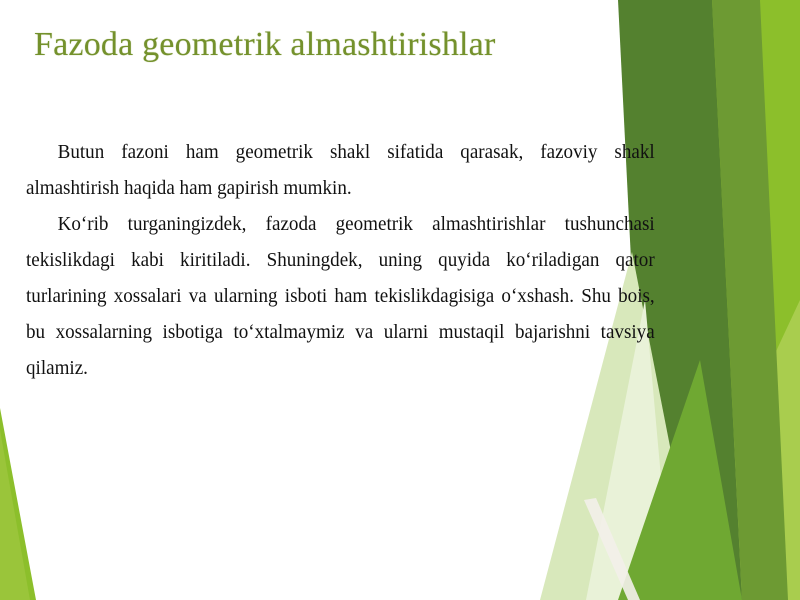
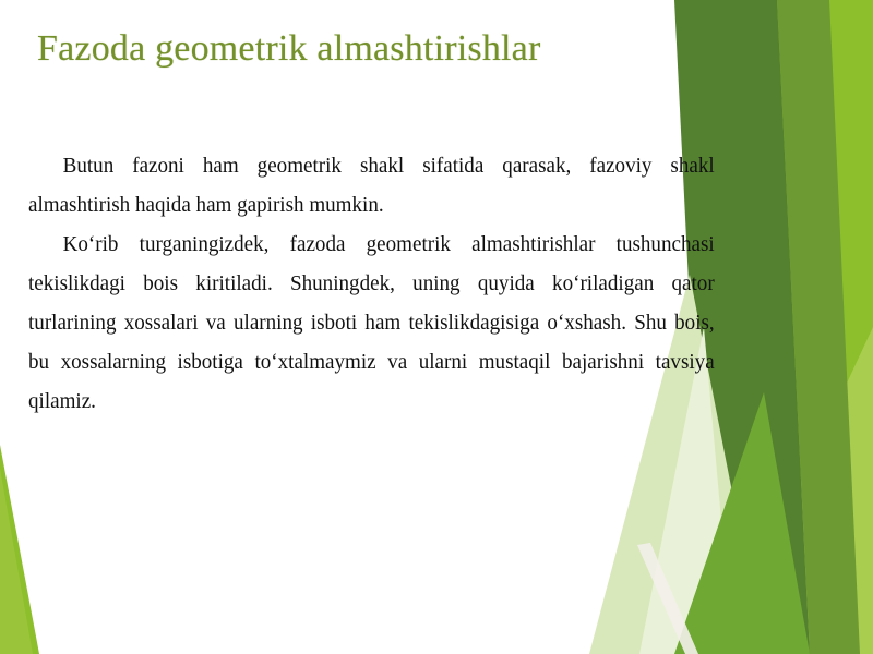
  Fazoda geometrik almashtirishlar
  Butun fazoni ham geometrik shakl sifatida qarasak, fazoviy shakl almashtirish haqida ham gapirish mumkin.
- Koʻrib turganingizdek, fazoda geometrik almashtirishlar tushunchasi tekislikdagi kabi kiritiladi. Shuningdek, uning quyida koʻriladigan qator turlarining xossalari va ularning isboti ham tekislikdagisiga oʻxshash. Shu bois, bu xossalarning isbotiga toʻxtalmaymiz va ularni mustaqil bajarishni tavsiya qilamiz.
+ Koʻrib turganingizdek, fazoda geometrik almashtirishlar tushunchasi tekislikdagi bois kiritiladi. Shuningdek, uning quyida koʻriladigan qator turlarining xossalari va ularning isboti ham tekislikdagisiga oʻxshash. Shu bois, bu xossalarning isbotiga toʻxtalmaymiz va ularni mustaqil bajarishni tavsiya qilamiz.
